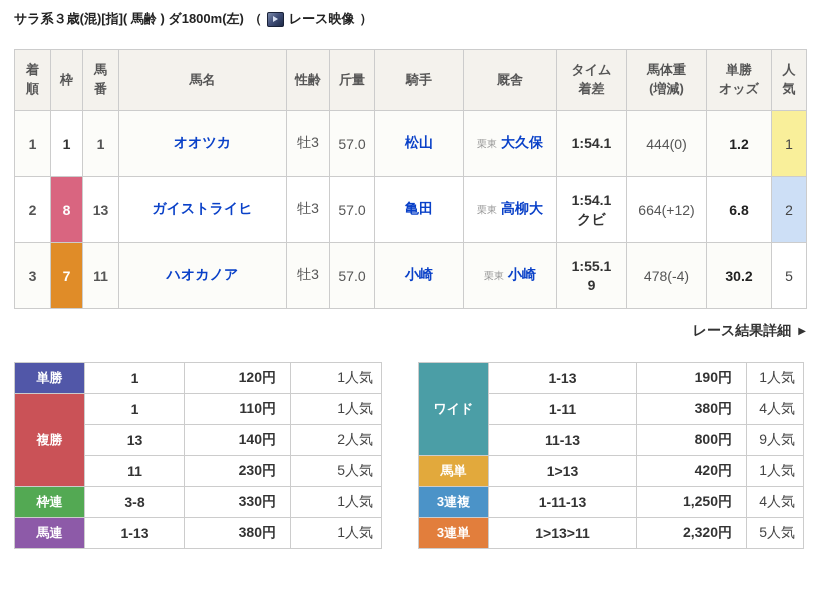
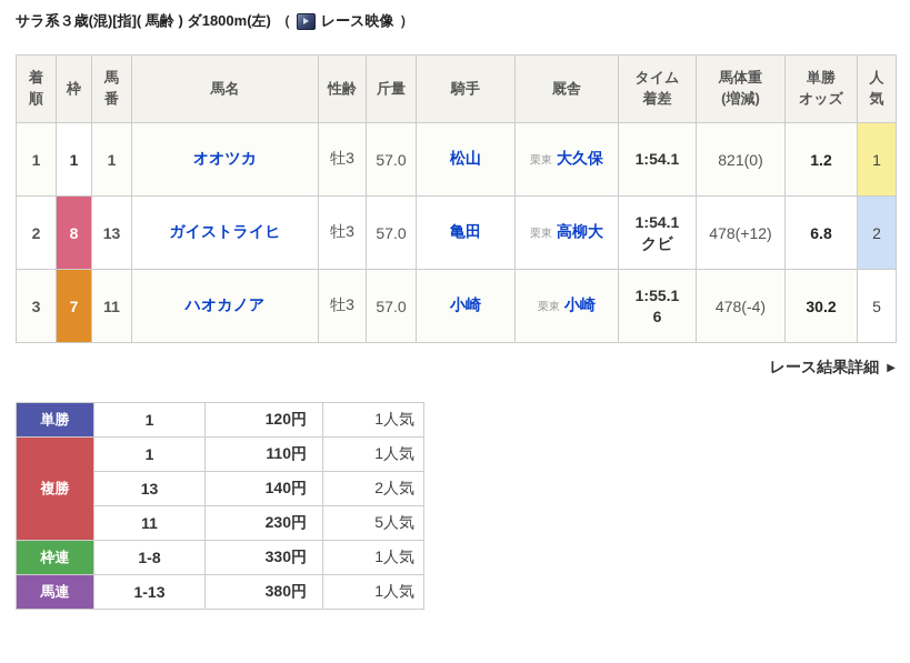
  サラ系３歳(混)[指]( 馬齢 ) ダ1800m(左)
  （
  レース映像
  ）
  着順	枠	馬番	馬名	性齢	斤量	騎手	厩舎	タイム着差	馬体重(増減)	単勝オッズ	人気
- 1	1	1	オオツカ	牡3	57.0	松山	栗東 大久保	1:54.1	444(0)	1.2	1
+ 1	1	1	オオツカ	牡3	57.0	松山	栗東 大久保	1:54.1	821(0)	1.2	1
- 2	8	13	ガイストライヒ	牡3	57.0	亀田	栗東 高柳大	1:54.1クビ	664(+12)	6.8	2
+ 2	8	13	ガイストライヒ	牡3	57.0	亀田	栗東 高柳大	1:54.1クビ	478(+12)	6.8	2
- 3	7	11	ハオカノア	牡3	57.0	小崎	栗東 小崎	1:55.19	478(-4)	30.2	5
+ 3	7	11	ハオカノア	牡3	57.0	小崎	栗東 小崎	1:55.16	478(-4)	30.2	5
  レース結果詳細
  ▶
  単勝	1	120円	1人気
  複勝	1	110円	1人気
  13	140円	2人気
  11	230円	5人気
- 枠連	3-8	330円	1人気
+ 枠連	1-8	330円	1人気
  馬連	1-13	380円	1人気
- ワイド	1-13	190円	1人気
- 1-11	380円	4人気
- 11-13	800円	9人気
- 馬単	1>13	420円	1人気
- 3連複	1-11-13	1,250円	4人気
- 3連単	1>13>11	2,320円	5人気
